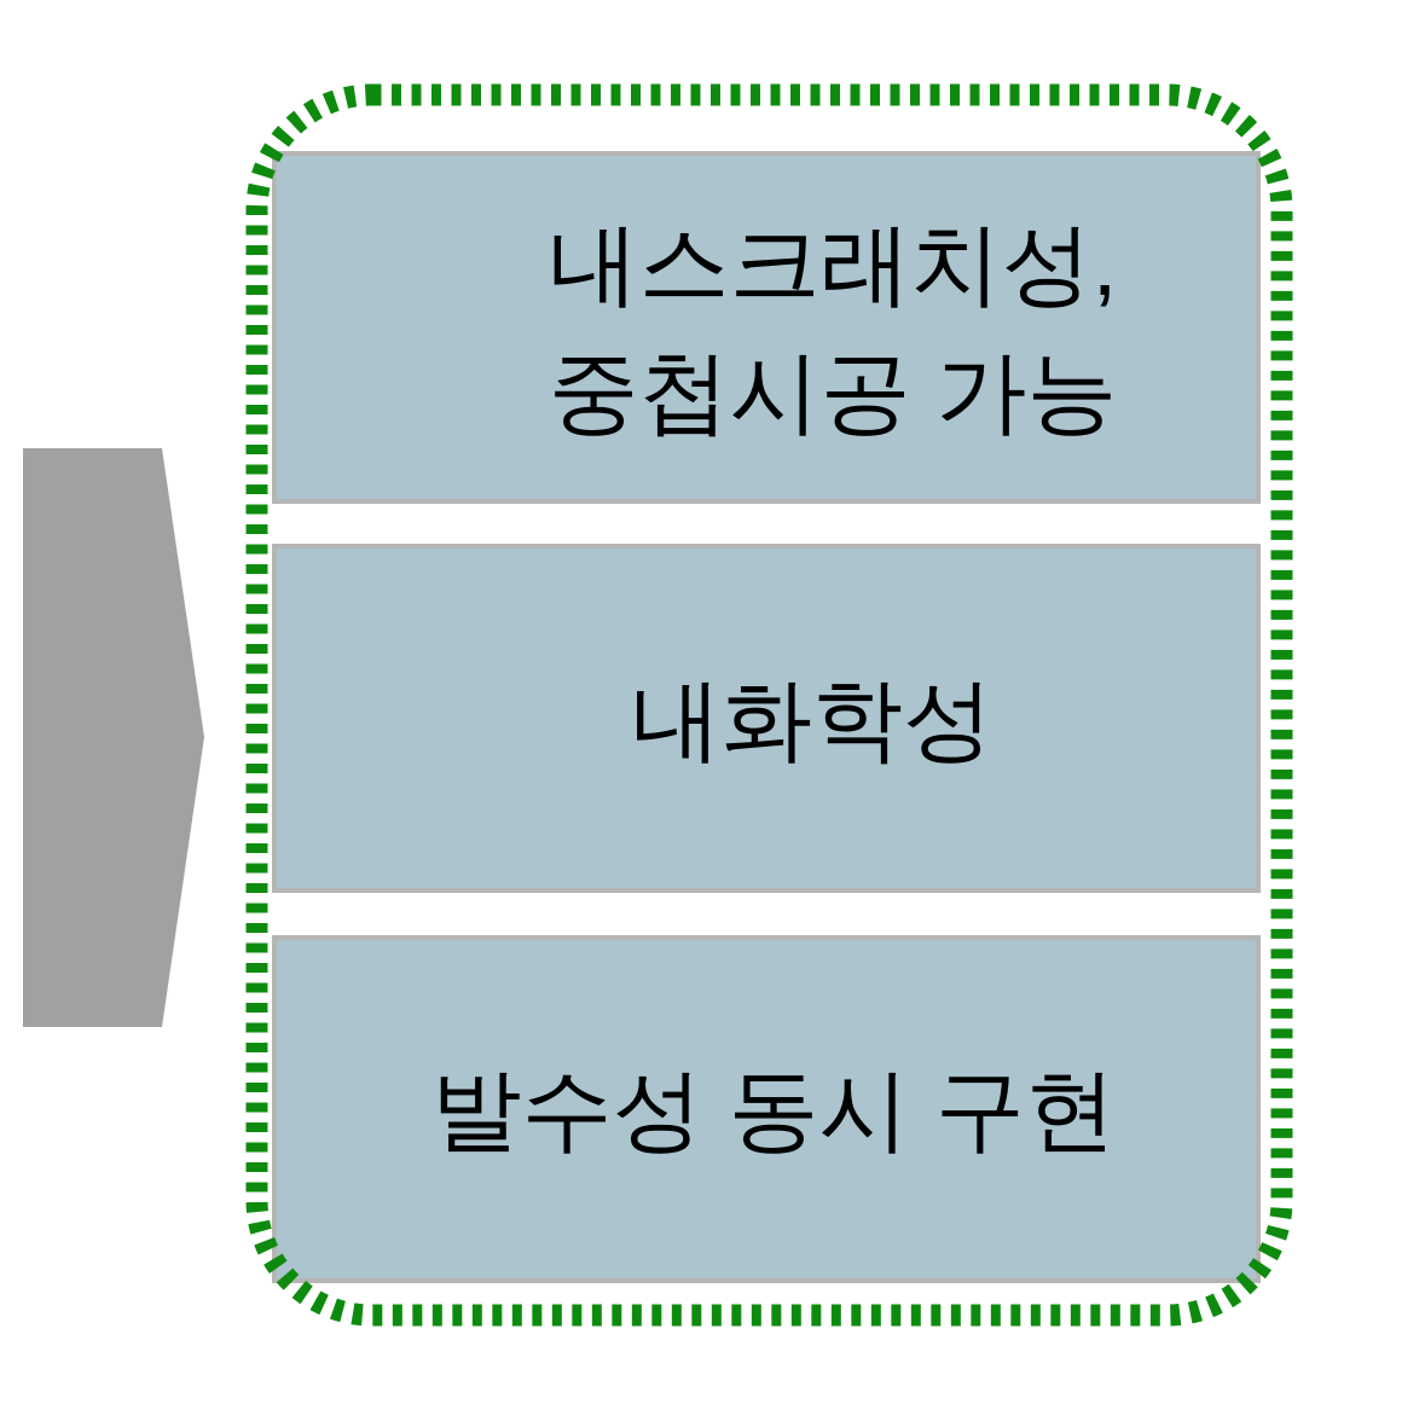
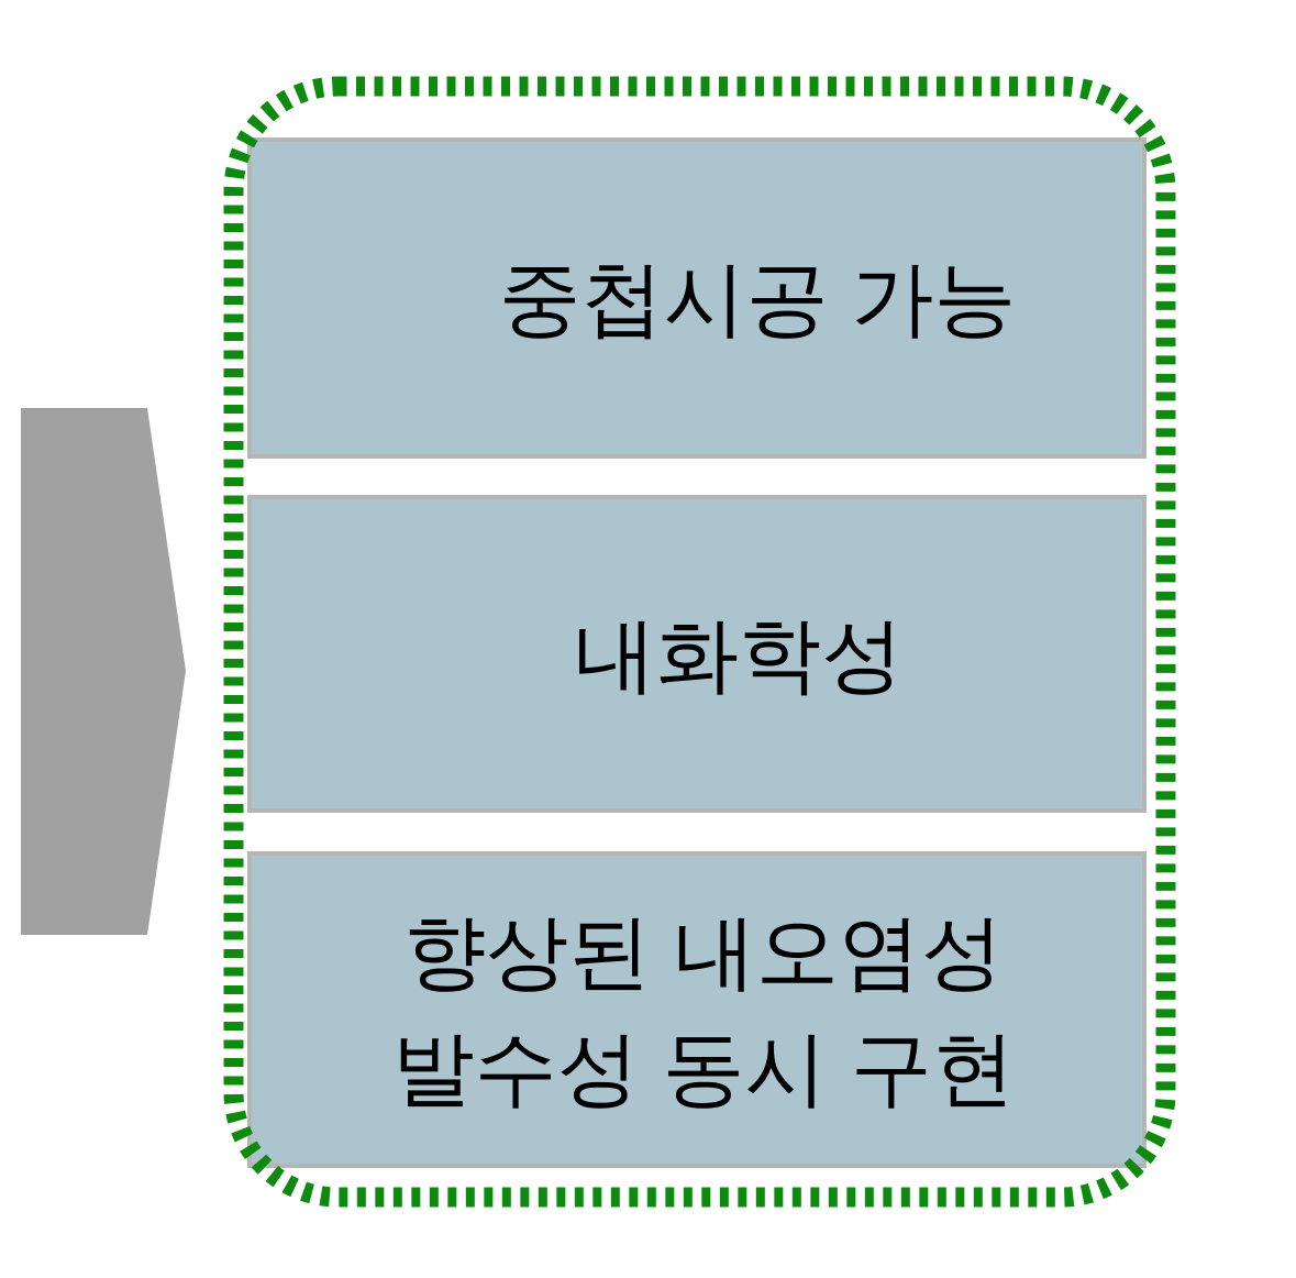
- 내스크래치성,
  중첩시공 가능
  내화학성
+ 향상된 내오염성
  발수성 동시 구현
